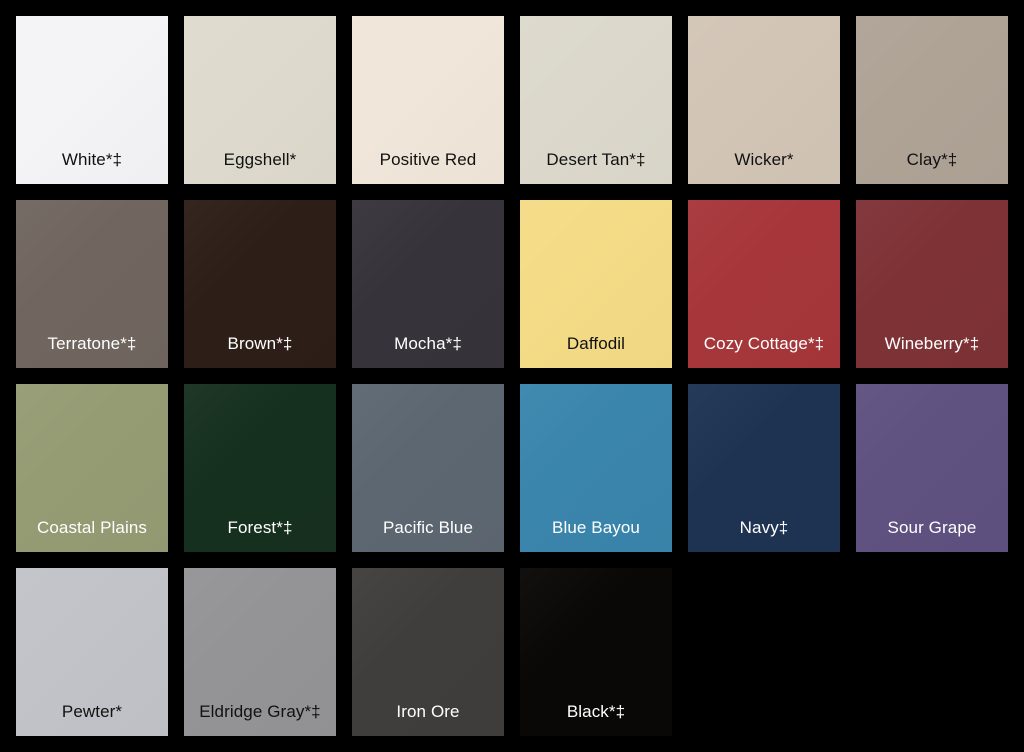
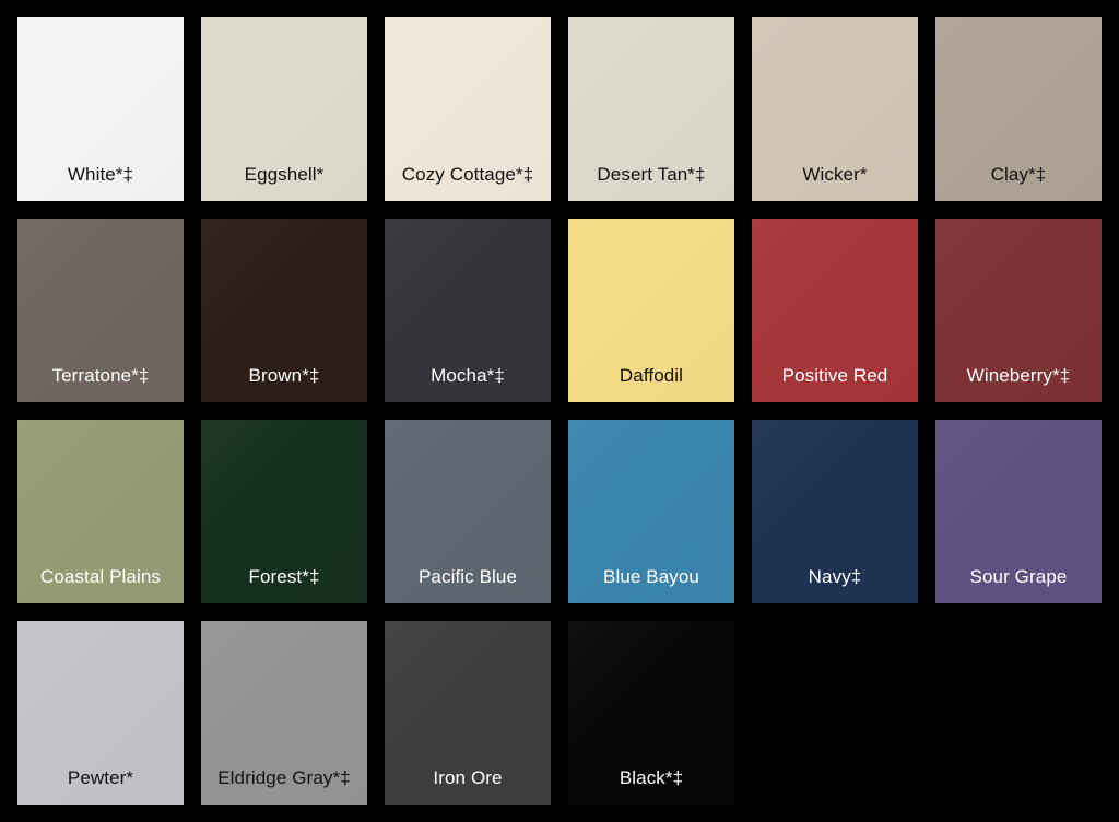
  White*‡
  Eggshell*
- Positive Red
+ Cozy Cottage*‡
  Desert Tan*‡
  Wicker*
  Clay*‡
  Terratone*‡
  Brown*‡
  Mocha*‡
  Daffodil
- Cozy Cottage*‡
+ Positive Red
  Wineberry*‡
  Coastal Plains
  Forest*‡
  Pacific Blue
  Blue Bayou
  Navy‡
  Sour Grape
  Pewter*
  Eldridge Gray*‡
  Iron Ore
  Black*‡
